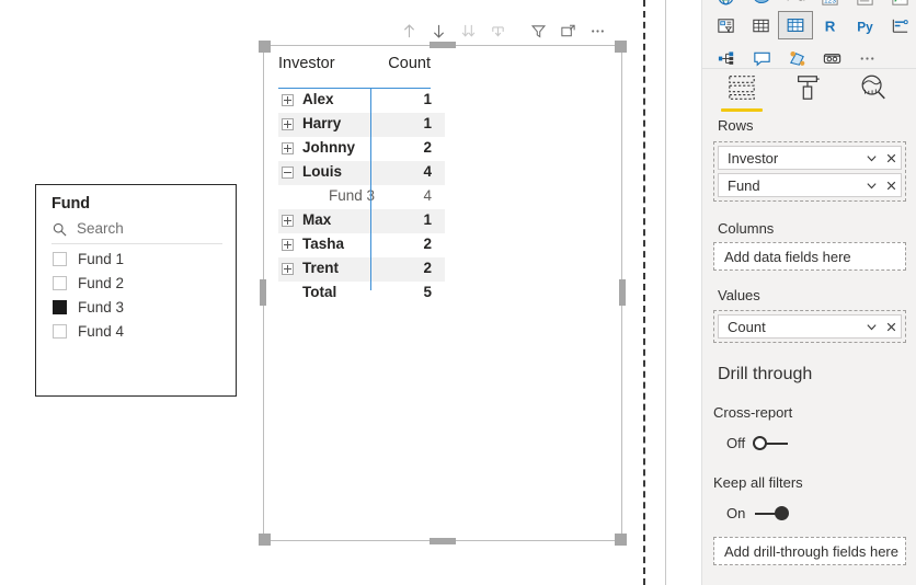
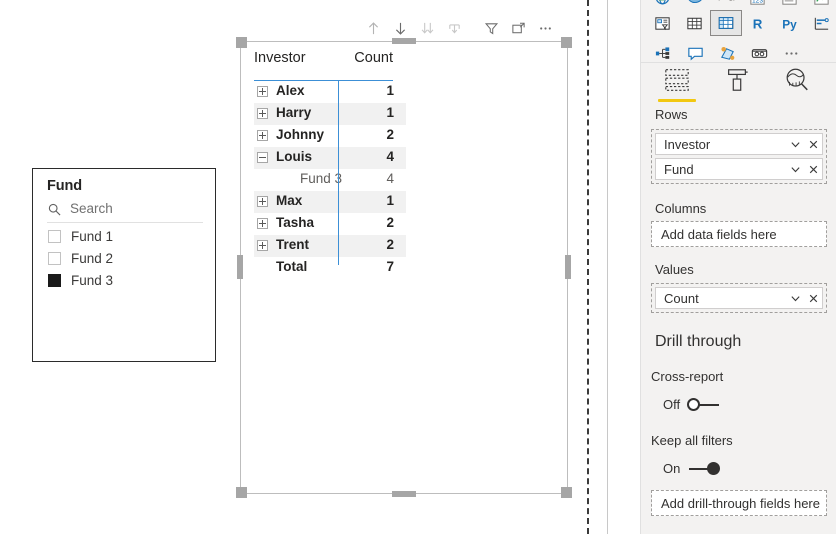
  Fund
  Search
  Fund 1
  Fund 2
  Fund 3
- Fund 4
  Investor
  Count
  Alex
  1
  Harry
  1
  Johnny
  2
  Louis
  4
  Fund
  4
  Max
  1
  Tasha
  2
  Trent
  2
  Total
- 5
+ 7
  R
  Py
  Rows
  Investor
  Fund
  Columns
  Add data fields here
  Values
  Count
  Drill through
  Cross-report
  Off
  Keep all filters
  On
  Add drill-through fields here
